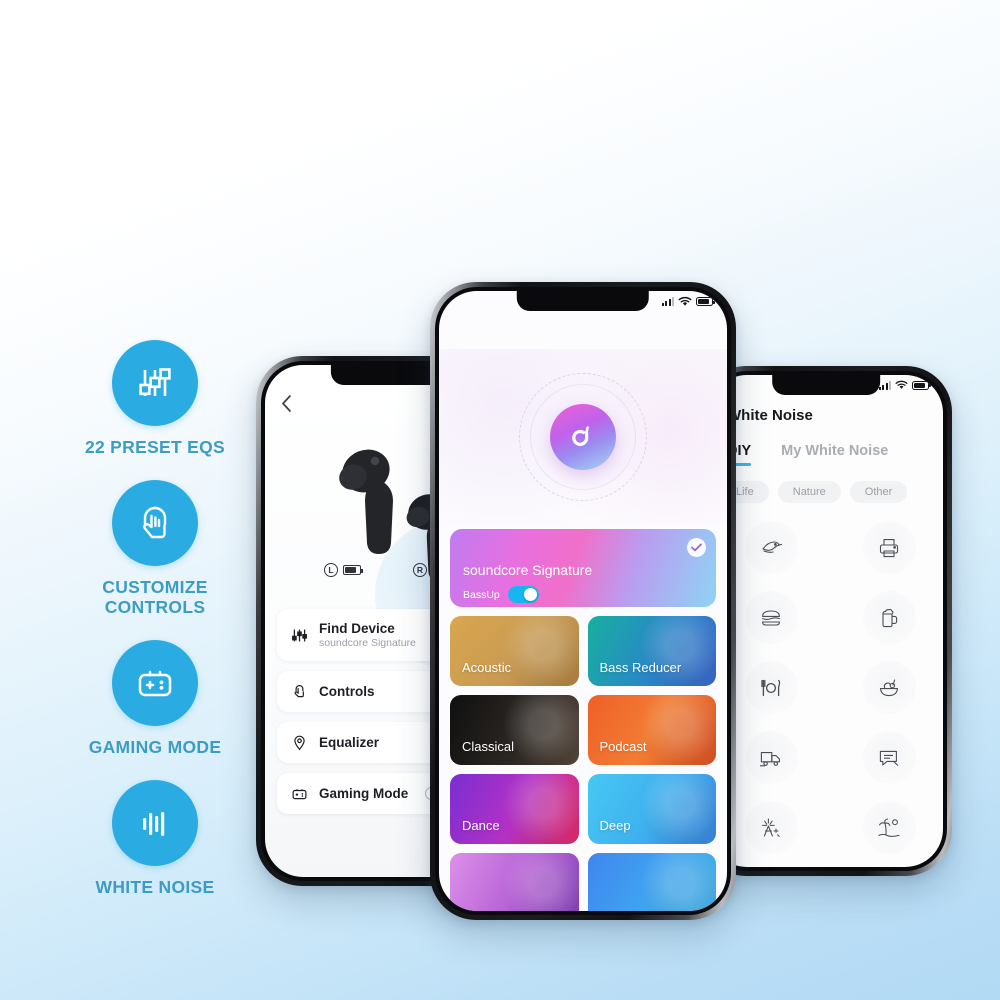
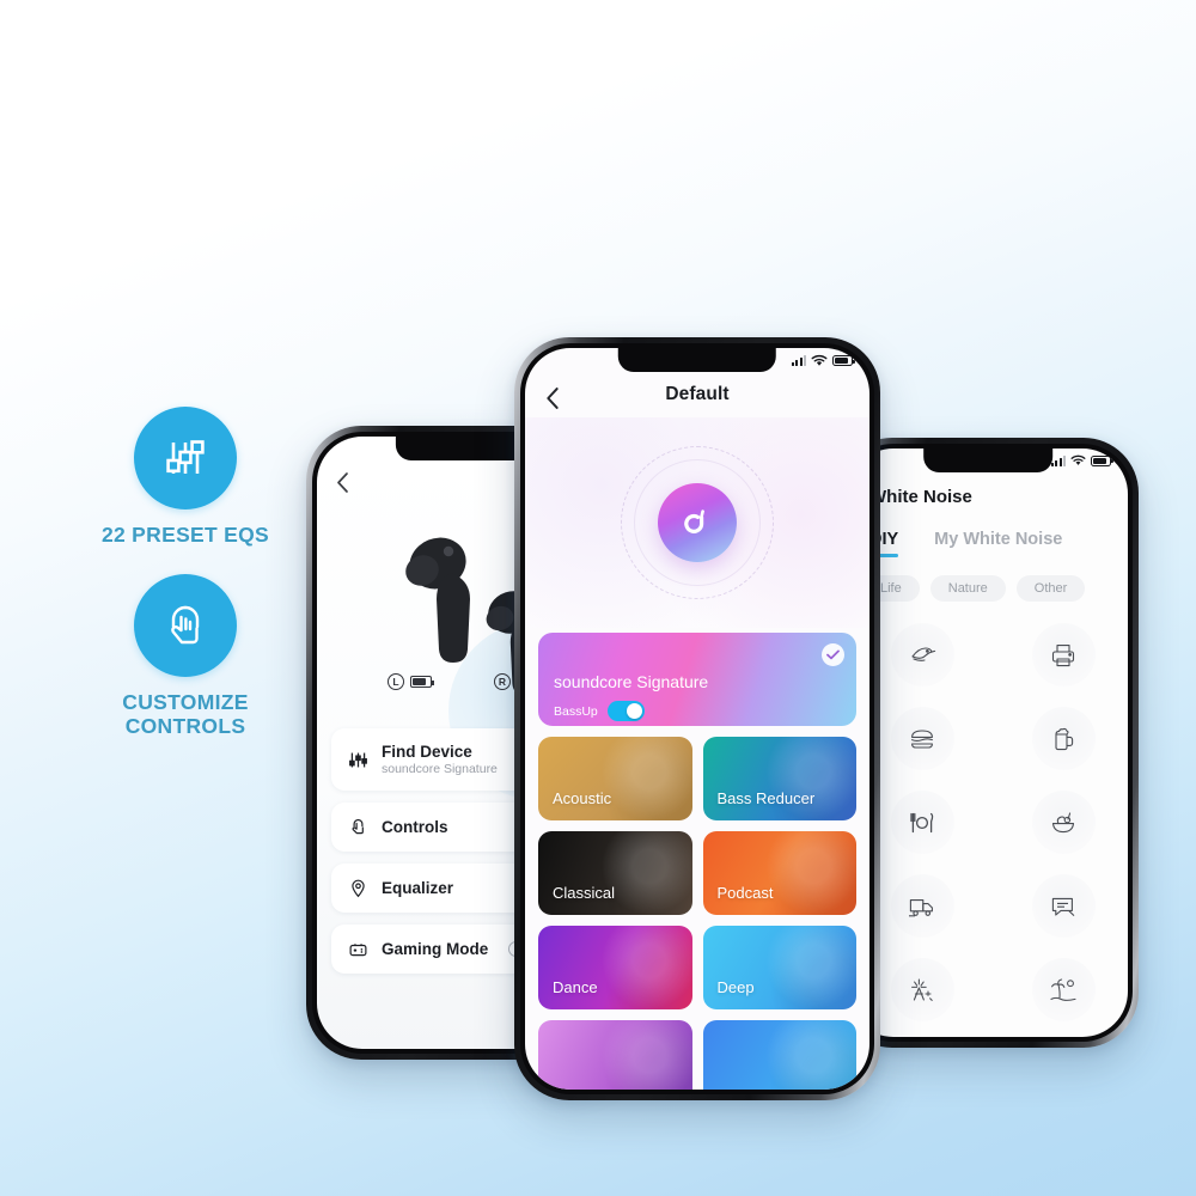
  22 PRESET EQS
  CUSTOMIZE
  CONTROLS
- GAMING MODE
- WHITE NOISE
  L
  R
  Find Device
  soundcore Signature
  Controls
  Equalizer
  Gaming Mode
  hite Noise
  My White Noise
  Life
  Nature
  Other
+ Default
  soundcore Signature
  BassUp
  Acoustic
  Bass Reducer
  Classical
  Podcast
  Dance
  Deep
